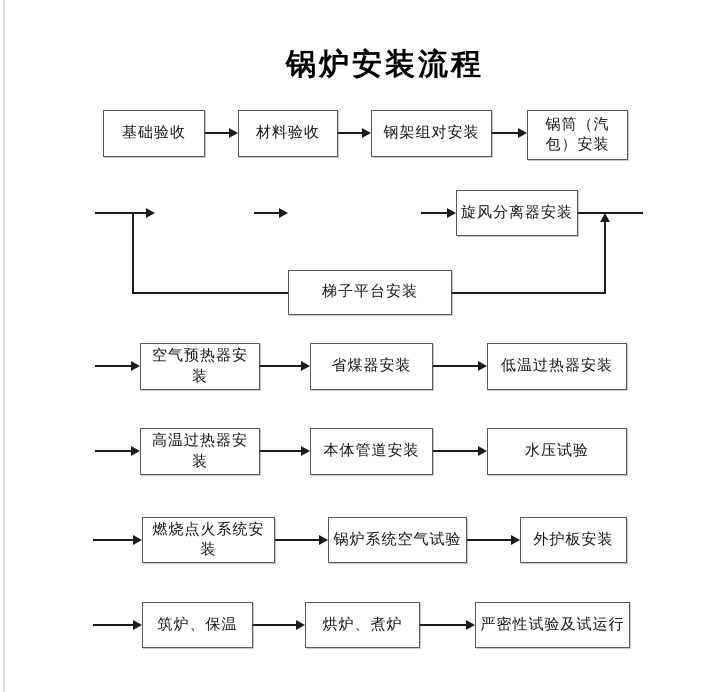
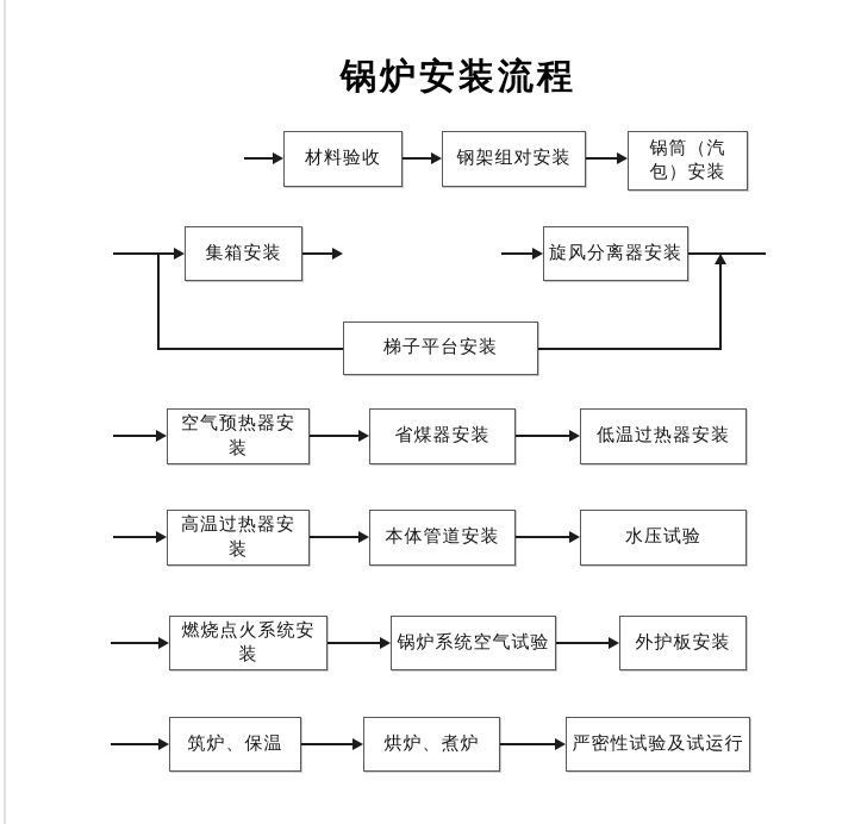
  锅炉安装流程
- 基础验收
  材料验收
  钢架组对安装
  锅筒（汽包）安装
+ 集箱安装
  旋风分离器安装
  梯子平台安装
  空气预热器安装
  省煤器安装
  低温过热器安装
  高温过热器安装
  本体管道安装
  水压试验
  燃烧点火系统安装
  锅炉系统空气试验
  外护板安装
  筑炉、保温
  烘炉、煮炉
  严密性试验及试运行
